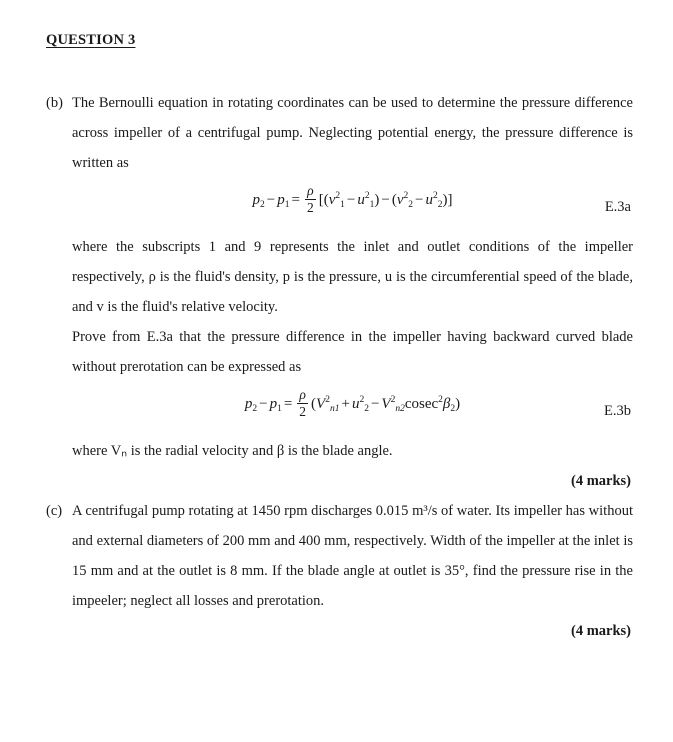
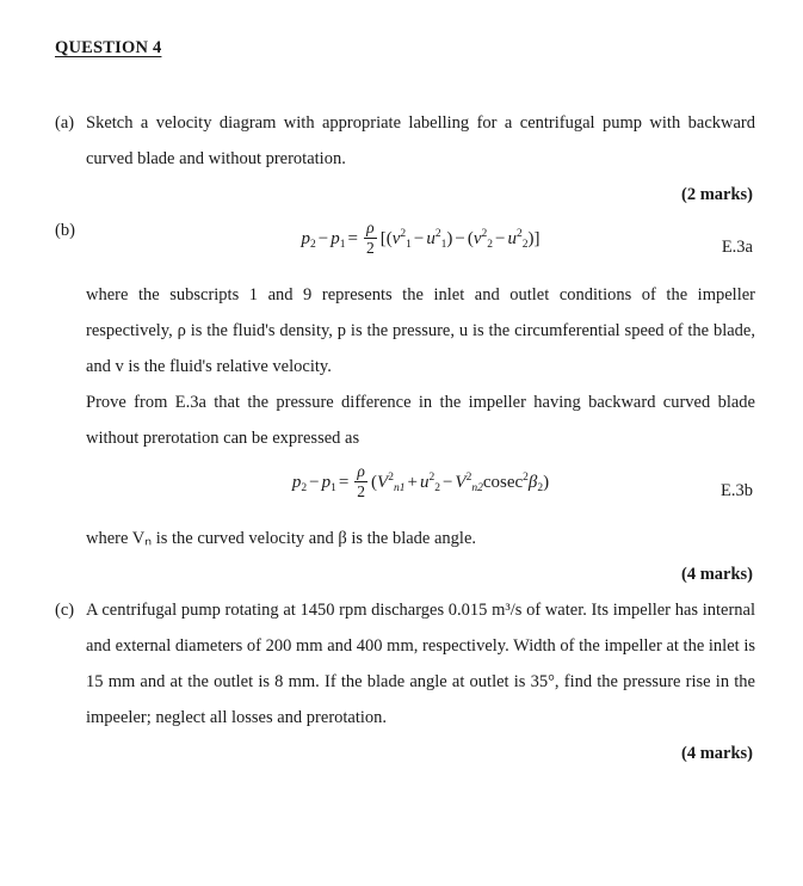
- QUESTION 3
+ QUESTION 4
+ (a)
+ Sketch a velocity diagram with appropriate labelling for a centrifugal pump with backward curved blade and without prerotation.
+ (2 marks)
  (b)
- The Bernoulli equation in rotating coordinates can be used to determine the pressure difference across impeller of a centrifugal pump. Neglecting potential energy, the pressure difference is written as
  p2− p1=
  ρ
  2
  [(v21− u21) − (v22− u22)]
  E.3a
  where the subscripts 1 and 9 represents the inlet and outlet conditions of the impeller respectively, ρ is the fluid's density, p is the pressure, u is the circumferential speed of the blade, and v is the fluid's relative velocity.
  Prove from E.3a that the pressure difference in the impeller having backward curved blade without prerotation can be expressed as
  p2− p1=
  ρ
  2
  (V2n1+ u22− V2n2cosec2β2)
  E.3b
- where Vₙ is the radial velocity and β is the blade angle.
+ where Vₙ is the curved velocity and β is the blade angle.
  (4 marks)
  (c)
- A centrifugal pump rotating at 1450 rpm discharges 0.015 m³/s of water. Its impeller has without and external diameters of 200 mm and 400 mm, respectively. Width of the impeller at the inlet is 15 mm and at the outlet is 8 mm. If the blade angle at outlet is 35°, find the pressure rise in the impeeler; neglect all losses and prerotation.
+ A centrifugal pump rotating at 1450 rpm discharges 0.015 m³/s of water. Its impeller has internal and external diameters of 200 mm and 400 mm, respectively. Width of the impeller at the inlet is 15 mm and at the outlet is 8 mm. If the blade angle at outlet is 35°, find the pressure rise in the impeeler; neglect all losses and prerotation.
  (4 marks)
